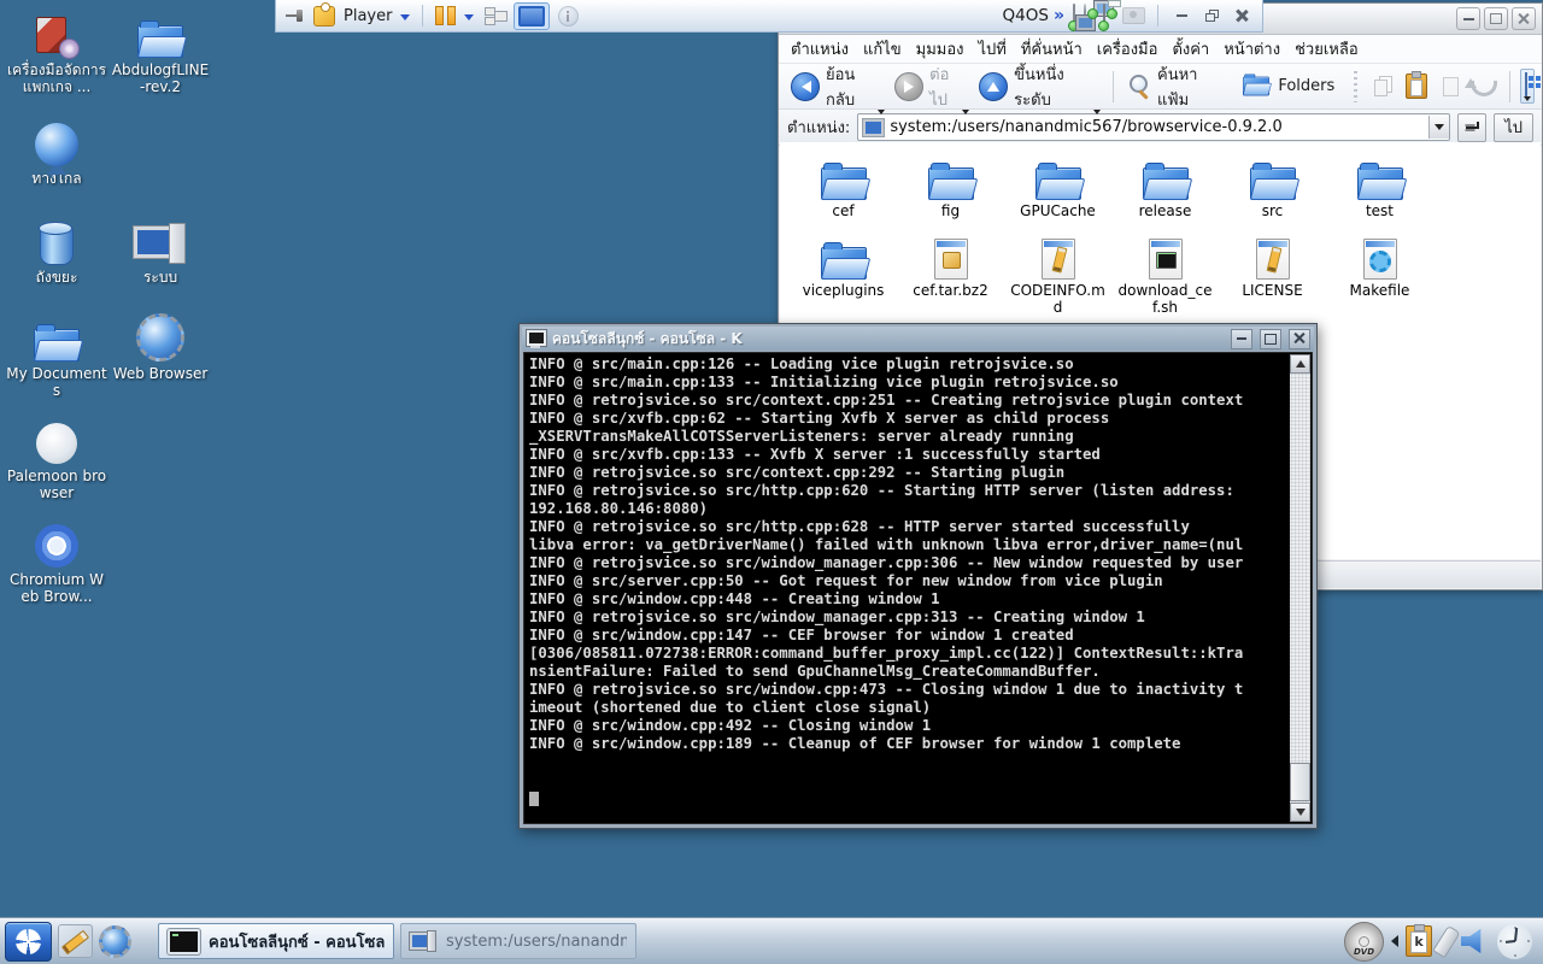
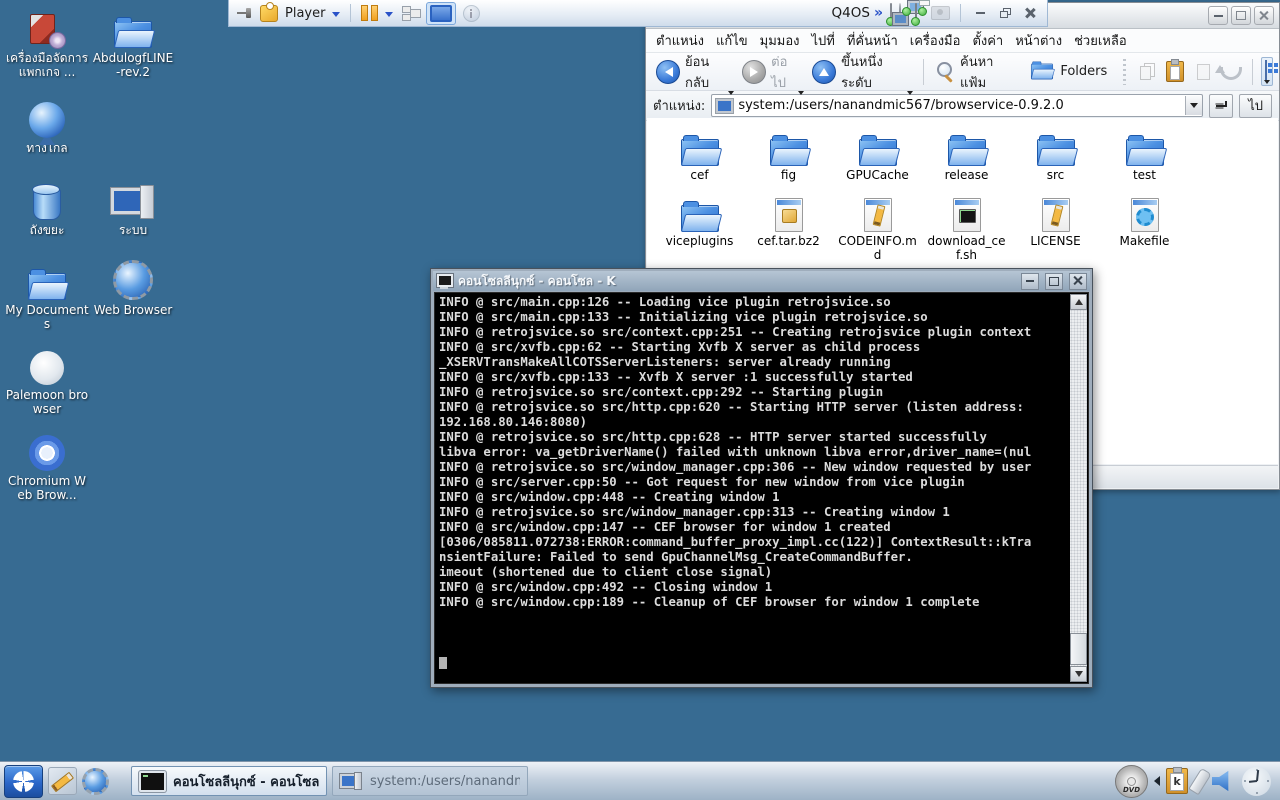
  เครื่องมือจัดการแพกเกจ ...
  AbdulogfLINE-rev.2
  ทางไกล
  ถังขยะ
  ระบบ
  My Documents
  Web Browser
  Palemoon browser
  Chromium Web Brow...
  ตำแหน่ง
  แก้ไข
  มุมมอง
  ไปที่
  ที่คั่นหน้า
  เครื่องมือ
  ตั้งค่า
  หน้าต่าง
  ช่วยเหลือ
  ย้อนกลับ
  ต่อไป
  ขึ้นหนึ่งระดับ
  ค้นหาแฟ้ม
  Folders
  ตำแหน่ง:
  system:/users/nanandmic567/browservice-0.9.2.0
  ไป
  cef
  fig
  GPUCache
  release
  src
  test
  viceplugins
  cef.tar.bz2
  CODEINFO.md
  download_cef.sh
  LICENSE
  Makefile
  คอนโซลลีนุกซ์ - คอนโซล - K
  INFO @ src/main.cpp:126 -- Loading vice plugin retrojsvice.so
  INFO @ src/main.cpp:133 -- Initializing vice plugin retrojsvice.so
  INFO @ retrojsvice.so src/context.cpp:251 -- Creating retrojsvice plugin context
  INFO @ src/xvfb.cpp:62 -- Starting Xvfb X server as child process
  _XSERVTransMakeAllCOTSServerListeners: server already running
  INFO @ src/xvfb.cpp:133 -- Xvfb X server :1 successfully started
  INFO @ retrojsvice.so src/context.cpp:292 -- Starting plugin
  INFO @ retrojsvice.so src/http.cpp:620 -- Starting HTTP server (listen address:
  192.168.80.146:8080)
  INFO @ retrojsvice.so src/http.cpp:628 -- HTTP server started successfully
  libva error: va_getDriverName() failed with unknown libva error,driver_name=(nul
  INFO @ retrojsvice.so src/window_manager.cpp:306 -- New window requested by user
  INFO @ src/server.cpp:50 -- Got request for new window from vice plugin
  INFO @ src/window.cpp:448 -- Creating window 1
  INFO @ retrojsvice.so src/window_manager.cpp:313 -- Creating window 1
  INFO @ src/window.cpp:147 -- CEF browser for window 1 created
  [0306/085811.072738:ERROR:command_buffer_proxy_impl.cc(122)] ContextResult::kTra
  nsientFailure: Failed to send GpuChannelMsg_CreateCommandBuffer.
- INFO @ retrojsvice.so src/window.cpp:473 -- Closing window 1 due to inactivity t
  imeout (shortened due to client close signal)
  INFO @ src/window.cpp:492 -- Closing window 1
  INFO @ src/window.cpp:189 -- Cleanup of CEF browser for window 1 complete
  Player
  Q4OS
  »
  คอนโซลลีนุกซ์ - คอนโซล
  system:/users/nanand
  DVD
  k
